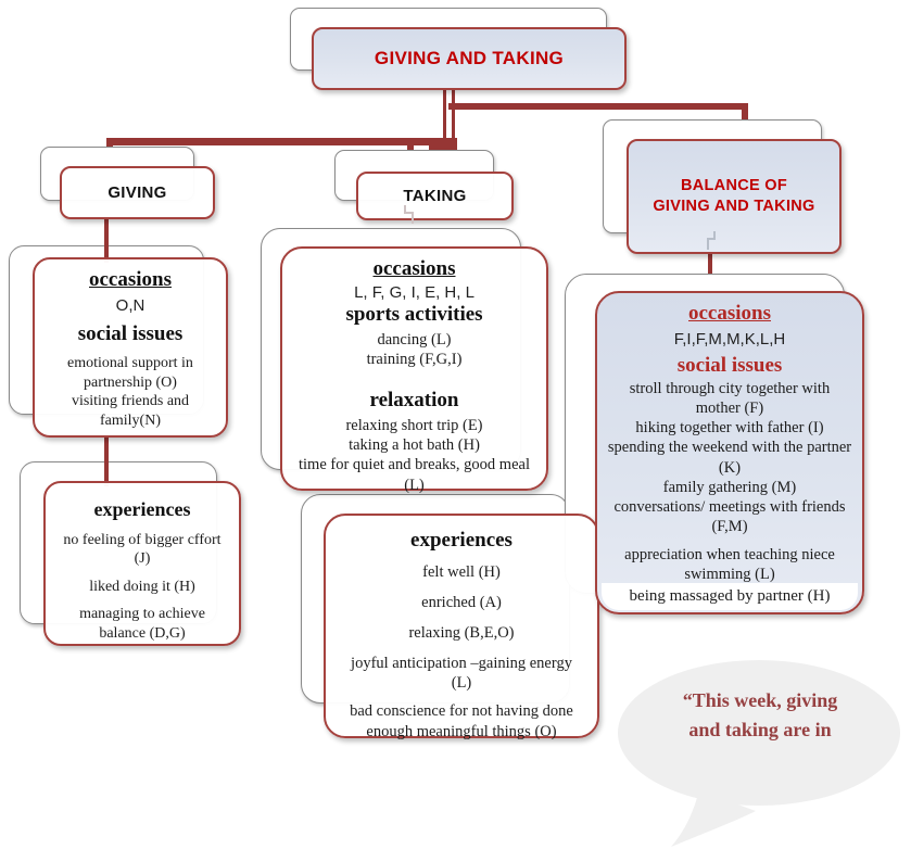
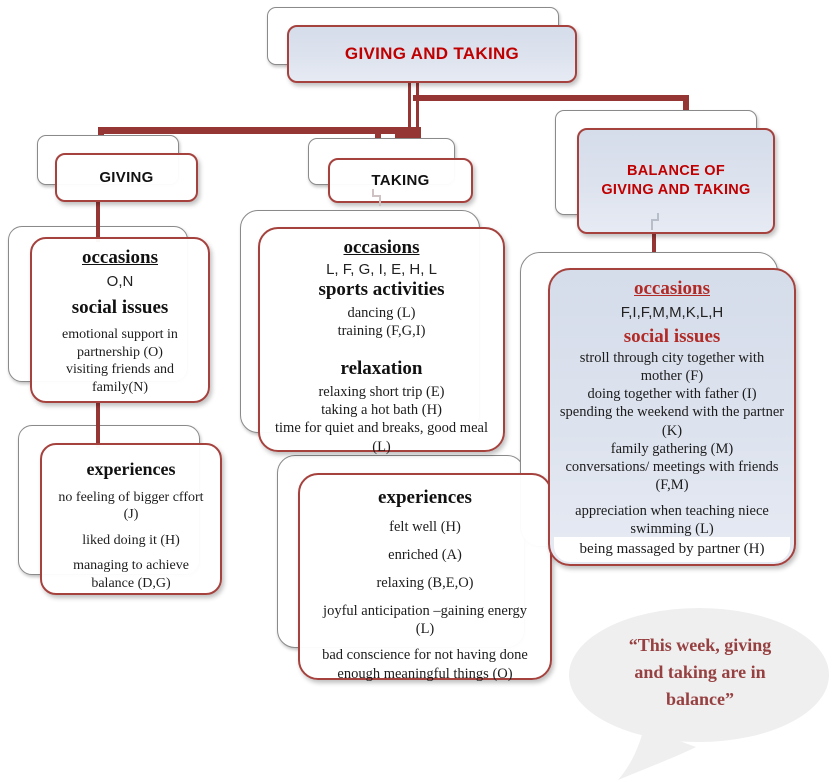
  “This week, giving
  and taking are in
+ balance”
  GIVING AND TAKING
  GIVING
  TAKING
  BALANCE OF
  GIVING AND TAKING
  occasions
  O,N
  social issues
  emotional support in partnership (O)
  visiting friends and family(N)
  experiences
  no feeling of bigger cffort (J)
  liked doing it (H)
  managing to achieve balance (D,G)
  occasions
  L, F, G, I, E, H, L
  sports activities
  dancing (L)
  training (F,G,I)
  relaxation
  relaxing short trip (E)
  taking a hot bath (H)
  time for quiet and breaks, good meal (L)
  experiences
  felt well (H)
  enriched (A)
  relaxing (B,E,O)
  joyful anticipation –gaining energy (L)
  bad conscience for not having done enough meaningful things (O)
  occasions
  F,I,F,M,M,K,L,H
  social issues
  stroll through city together with mother (F)
- hiking together with father (I)
+ doing together with father (I)
  spending the weekend with the partner (K)
  family gathering (M)
  conversations/ meetings with friends (F,M)
  appreciation when teaching niece swimming (L)
  being massaged by partner (H)
